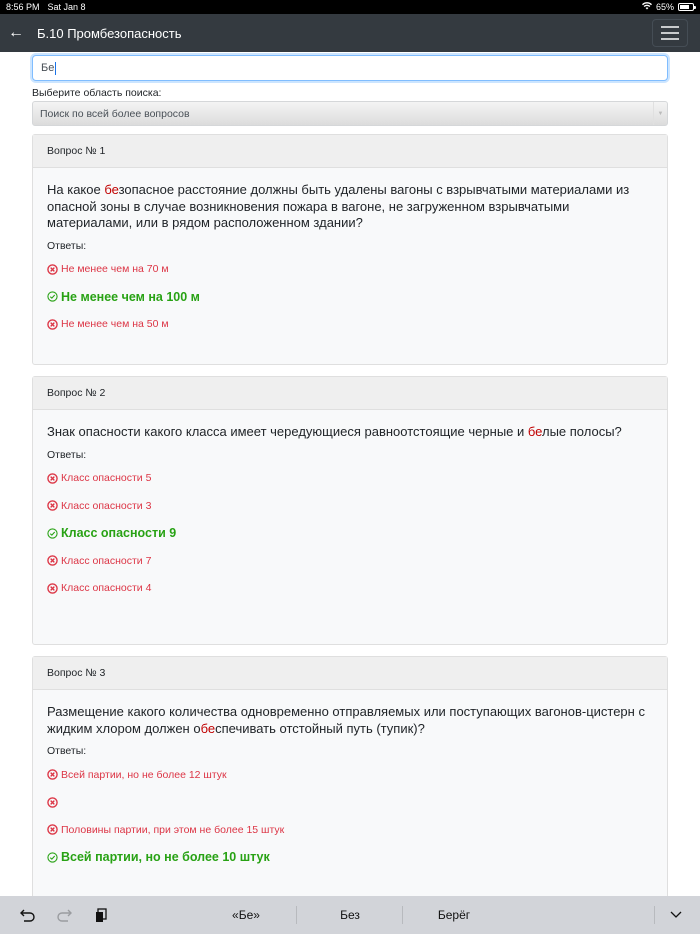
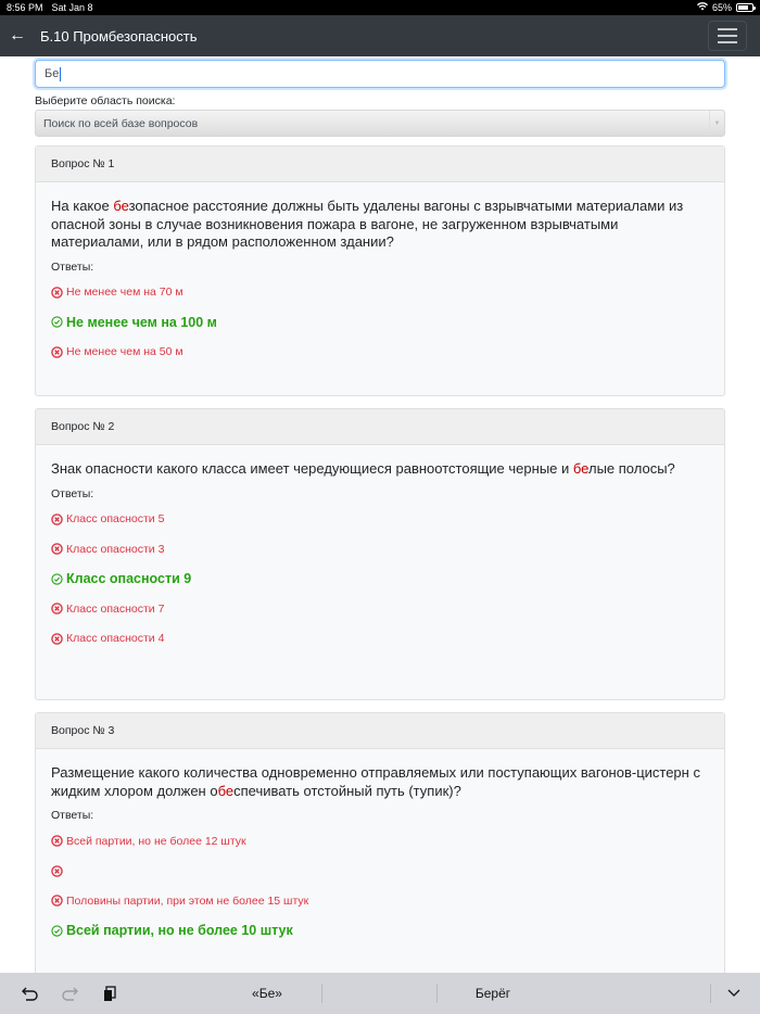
  8:56 PM
  Sat Jan 8
  65%
  ←
  Б.10 Промбезопасность
  Бе
  Выберите область поиска:
- Поиск по всей более вопросов
+ Поиск по всей базе вопросов
  Вопрос № 1
  На какое безопасное расстояние должны быть удалены вагоны с взрывчатыми материалами из опасной зоны в случае возникновения пожара в вагоне, не загруженном взрывчатыми материалами, или в рядом расположенном здании?
  Ответы:
  Не менее чем на 70 м
  Не менее чем на 100 м
  Не менее чем на 50 м
  Вопрос № 2
  Знак опасности какого класса имеет чередующиеся равноотстоящие черные и белые полосы?
  Ответы:
  Класс опасности 5
  Класс опасности 3
  Класс опасности 9
  Класс опасности 7
  Класс опасности 4
  Вопрос № 3
  Размещение какого количества одновременно отправляемых или поступающих вагонов-цистерн с жидким хлором должен обеспечивать отстойный путь (тупик)?
  Ответы:
  Всей партии, но не более 12 штук
  Половины партии, при этом не более 15 штук
  Всей партии, но не более 10 штук
  «Бе»
- Без
  Берёг
